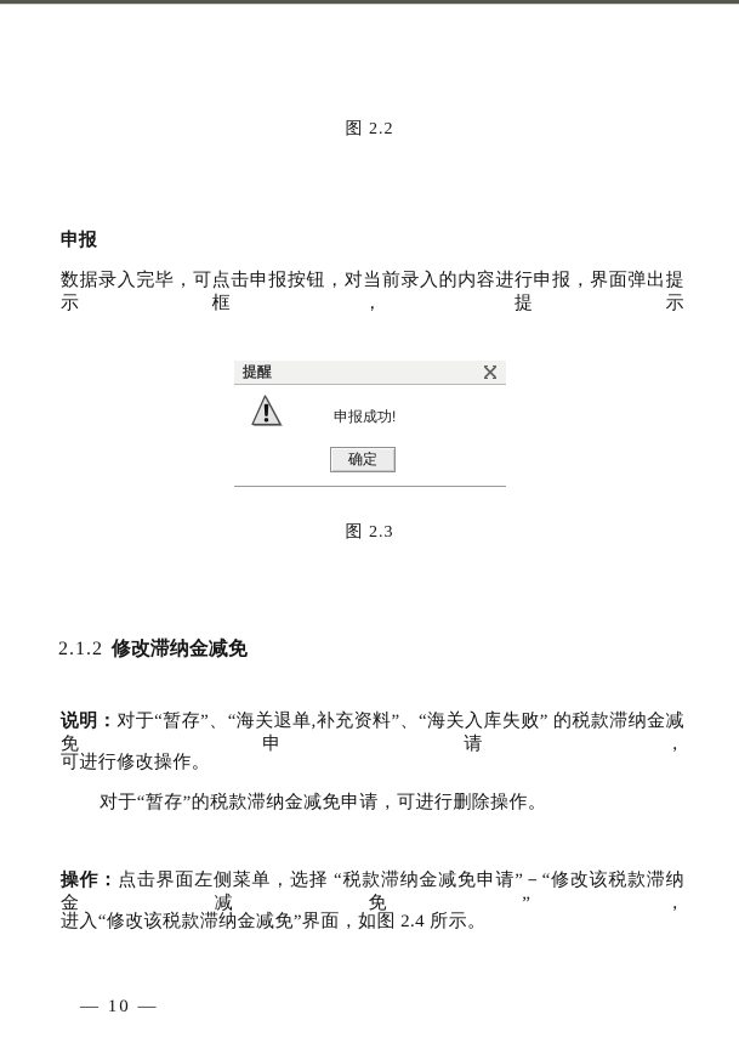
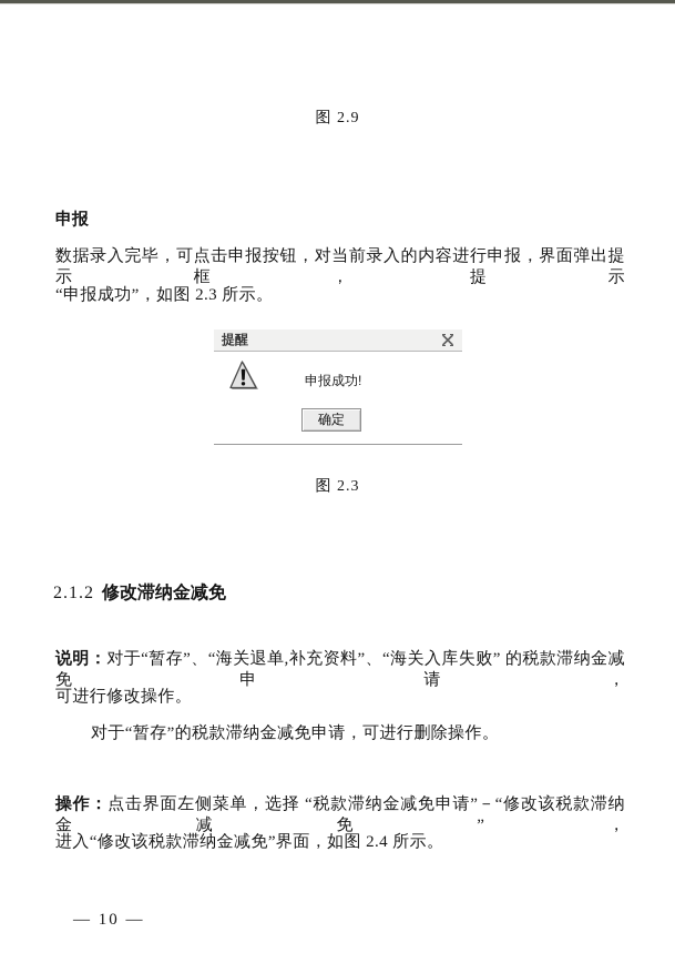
- 图 2.2
+ 图 2.9
  申报
  数据录入完毕，可点击申报按钮，对当前录入的内容进行申报，界面弹出提示框，提示
+ “申报成功”，如图 2.3 所示。
  提醒
  申报成功!
  确定
  图 2.3
  2.1.2 修改滞纳金减免
  说明：对于“暂存”、“海关退单,补充资料”、“海关入库失败” 的税款滞纳金减免申请，
  可进行修改操作。
  对于“暂存”的税款滞纳金减免申请，可进行删除操作。
  操作：点击界面左侧菜单，选择 “税款滞纳金减免申请”－“修改该税款滞纳金减免”，
  进入“修改该税款滞纳金减免”界面，如图 2.4 所示。
  — 10 —
